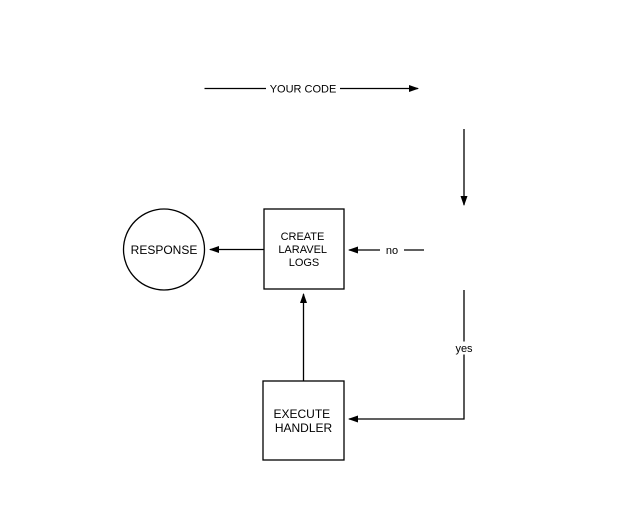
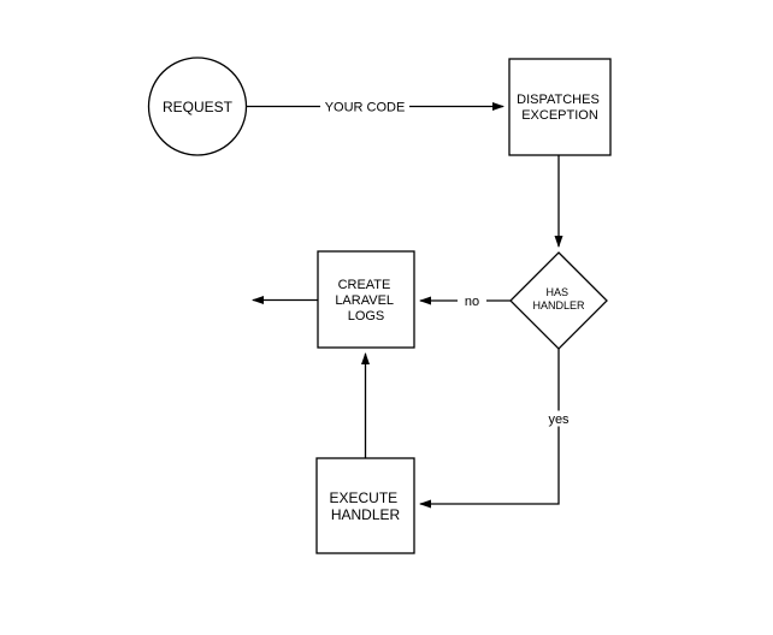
  YOUR CODE
  no
  yes
+ REQUEST
+ DISPATCHES EXCEPTION
+ HAS HANDLER
  CREATE LARAVEL LOGS
- RESPONSE
  EXECUTE HANDLER
